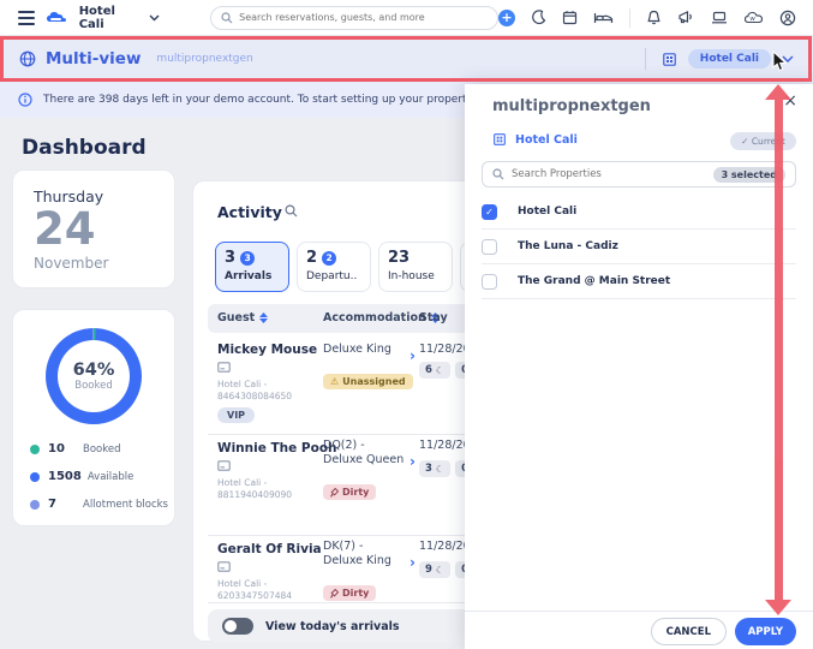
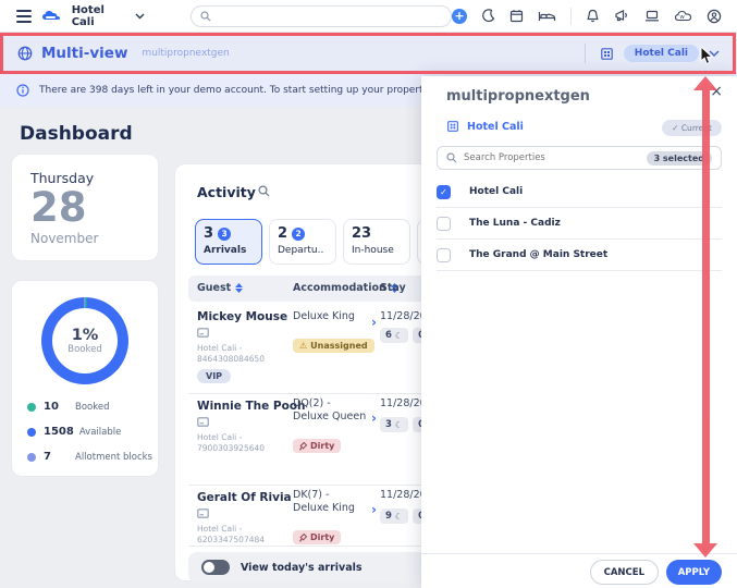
  Hotel Cali
- Search reservations, guests, and more
  +
  Multi-view
  multipropnextgen
  Hotel Cali
  There are 398 days left in your demo account. To start setting up your proper
  Dashboard
  Thursday
- 24
+ 28
  November
- 64%
+ 1%
  Booked
  10
  Booked
  1508
  Available
  7
  Allotment blocks
  Activity
  3
  3
  Arrivals
  2
  2
  Departu..
  23
  In-house
  Guest
  Accommodation
  Stay
  Mickey Mouse
  Hotel Cali - 8464308084650
  VIP
  Deluxe King
  ›
  ⚠
  Unassigned
  11/28/2
  6
  ☾
  Winnie The Pooh
- Hotel Cali - 8811940409090
+ Hotel Cali - 7900303925640
  DQ(2) - Deluxe Queen
  ›
  Dirty
  11/28/2
  3
  ☾
  Geralt Of Rivia
  Hotel Cali - 6203347507484
  DK(7) - Deluxe King
  ›
  Dirty
  11/28/2
  9
  ☾
  View today's arrivals
  multipropnextgen
  ×
  Hotel Cali
  ✓ Curret
  Search Properties
  3 selecte
  ✓
  Hotel Cali
  The Luna - Cadiz
  The Grand @ Main Street
  CANCEL
  APPLY
